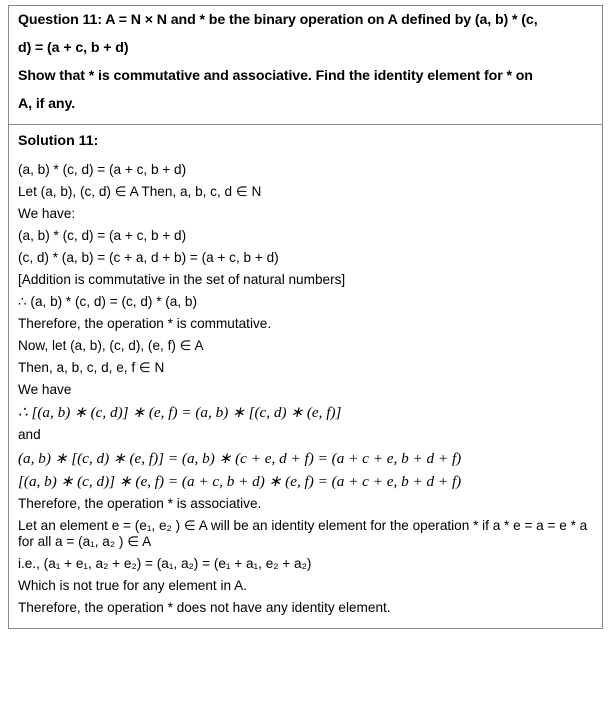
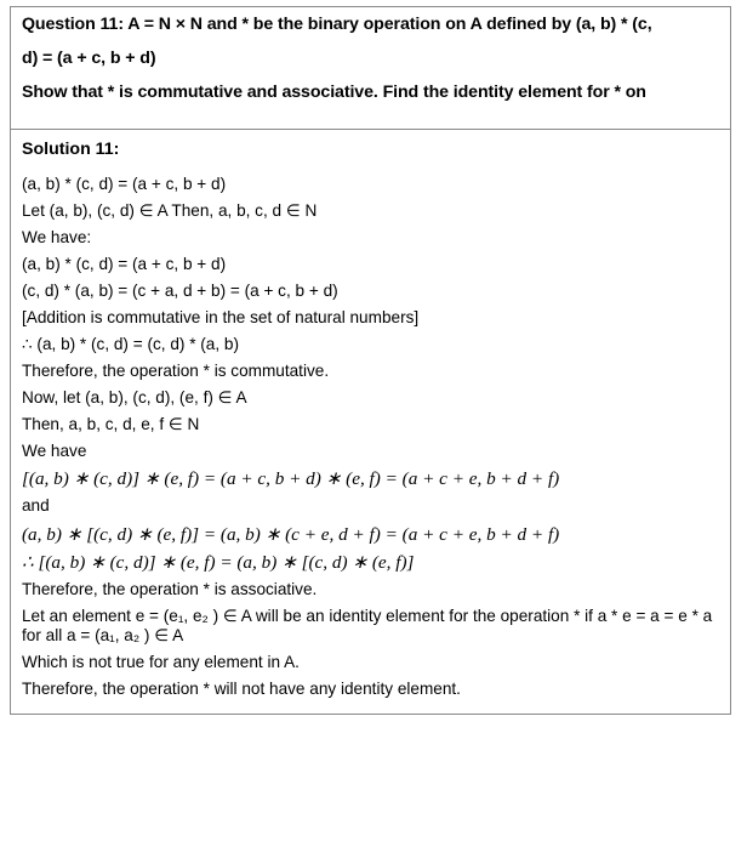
  Question 11: A = N × N and * be the binary operation on A defined by (a, b) * (c,
  d) = (a + c, b + d)
  Show that * is commutative and associative. Find the identity element for * on
- A, if any.
  Solution 11:
  (a, b) * (c, d) = (a + c, b + d)
  Let (a, b), (c, d) ∈ A Then, a, b, c, d ∈ N
  We have:
  (a, b) * (c, d) = (a + c, b + d)
  (c, d) * (a, b) = (c + a, d + b) = (a + c, b + d)
  [Addition is commutative in the set of natural numbers]
  ∴ (a, b) * (c, d) = (c, d) * (a, b)
  Therefore, the operation * is commutative.
  Now, let (a, b), (c, d), (e, f) ∈ A
  Then, a, b, c, d, e, f ∈ N
  We have
- ∴ [(a, b) ∗ (c, d)] ∗ (e, f) = (a, b) ∗ [(c, d) ∗ (e, f)]
+ [(a, b) ∗ (c, d)] ∗ (e, f) = (a + c, b + d) ∗ (e, f) = (a + c + e, b + d + f)
  and
  (a, b) ∗ [(c, d) ∗ (e, f)] = (a, b) ∗ (c + e, d + f) = (a + c + e, b + d + f)
- [(a, b) ∗ (c, d)] ∗ (e, f) = (a + c, b + d) ∗ (e, f) = (a + c + e, b + d + f)
+ ∴ [(a, b) ∗ (c, d)] ∗ (e, f) = (a, b) ∗ [(c, d) ∗ (e, f)]
  Therefore, the operation * is associative.
  Let an element e = (e₁, e₂ ) ∈ A will be an identity element for the operation * if a * e = a = e * a for all a = (a₁, a₂ ) ∈ A
- i.e., (a₁ + e₁, a₂ + e₂) = (a₁, a₂) = (e₁ + a₁, e₂ + a₂)
  Which is not true for any element in A.
- Therefore, the operation * does not have any identity element.
+ Therefore, the operation * will not have any identity element.
